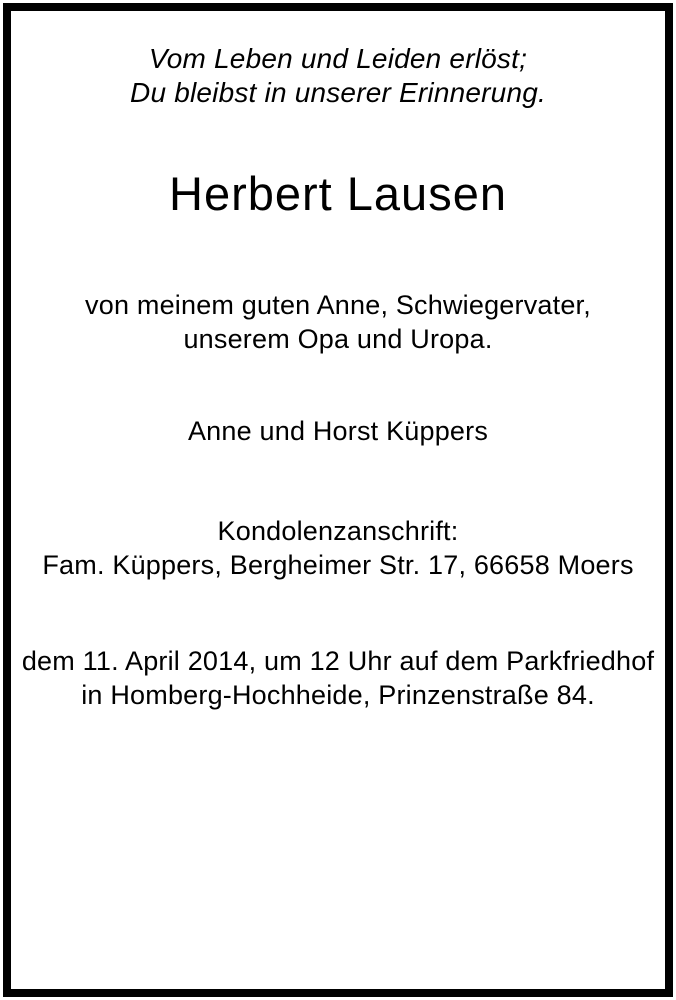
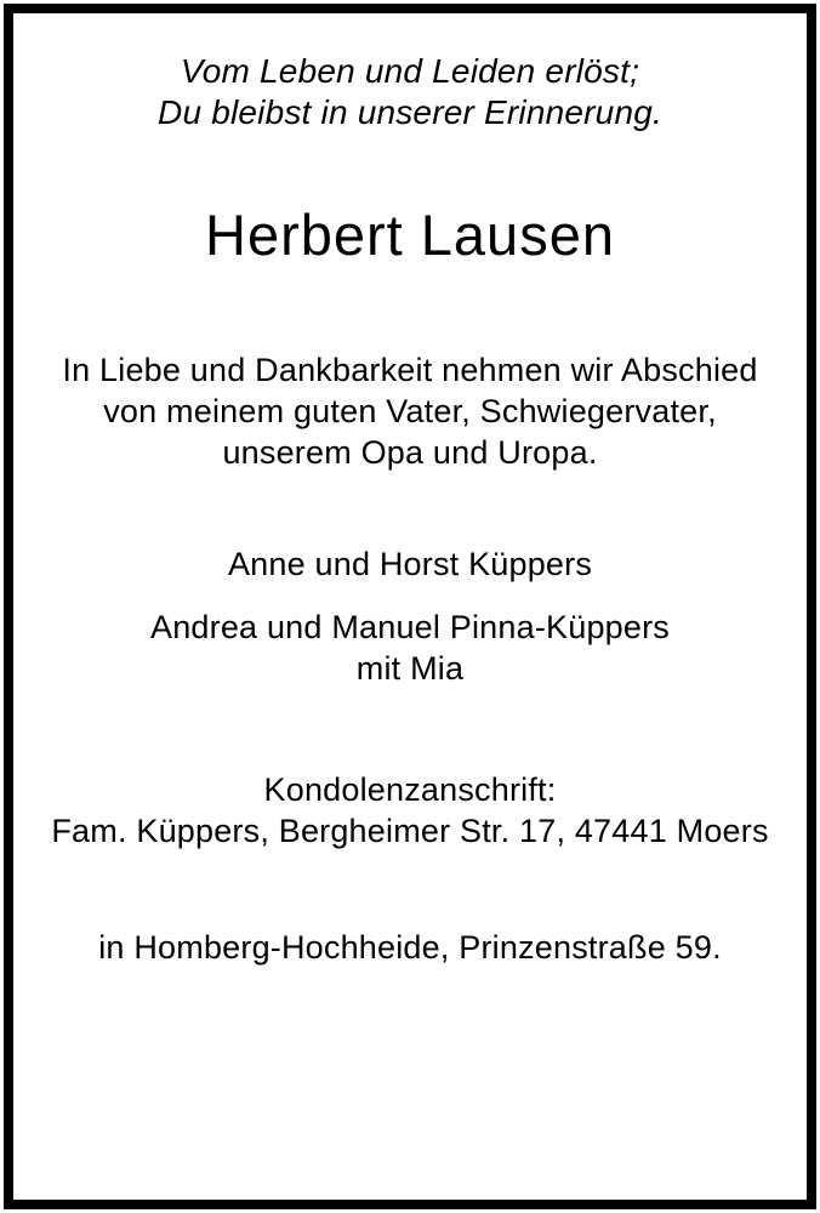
  Vom Leben und Leiden erlöst;
  Du bleibst in unserer Erinnerung.
  Herbert Lausen
+ In Liebe und Dankbarkeit nehmen wir Abschied
- von meinem guten Anne, Schwiegervater,
+ von meinem guten Vater, Schwiegervater,
  unserem Opa und Uropa.
  Anne und Horst Küppers
+ Andrea und Manuel Pinna-Küppers
+ mit Mia
  Kondolenzanschrift:
- Fam. Küppers, Bergheimer Str. 17, 66658 Moers
+ Fam. Küppers, Bergheimer Str. 17, 47441 Moers
- dem 11. April 2014, um 12 Uhr auf dem Parkfriedhof
- in Homberg-Hochheide, Prinzenstraße 84.
+ in Homberg-Hochheide, Prinzenstraße 59.
